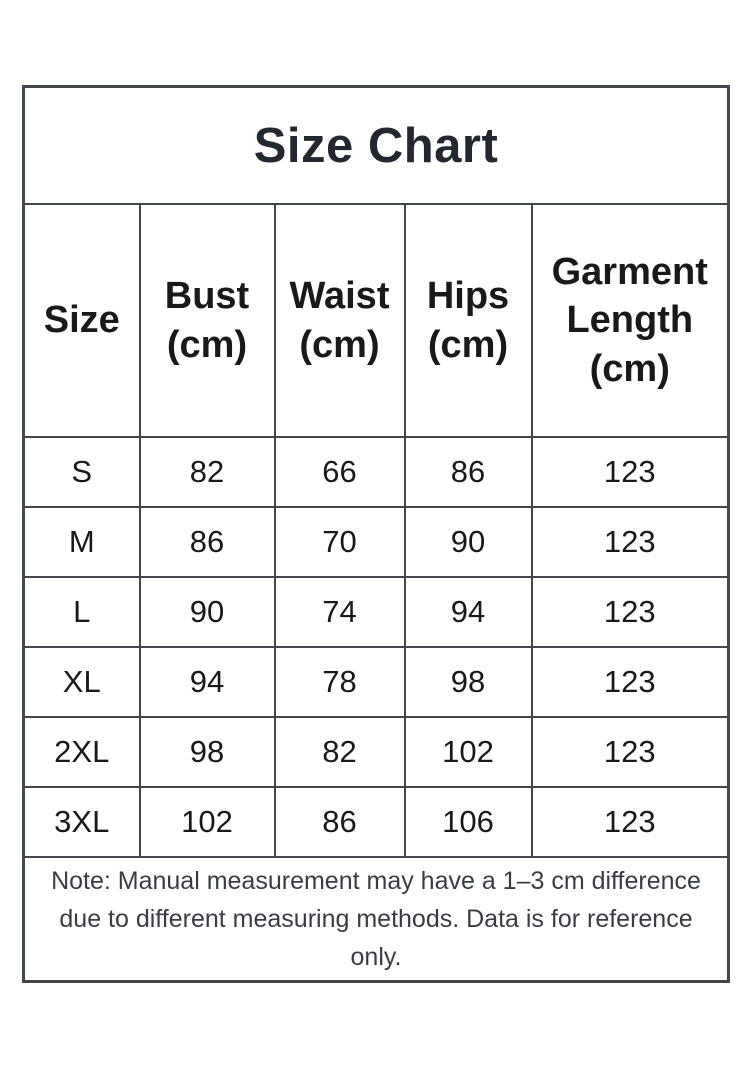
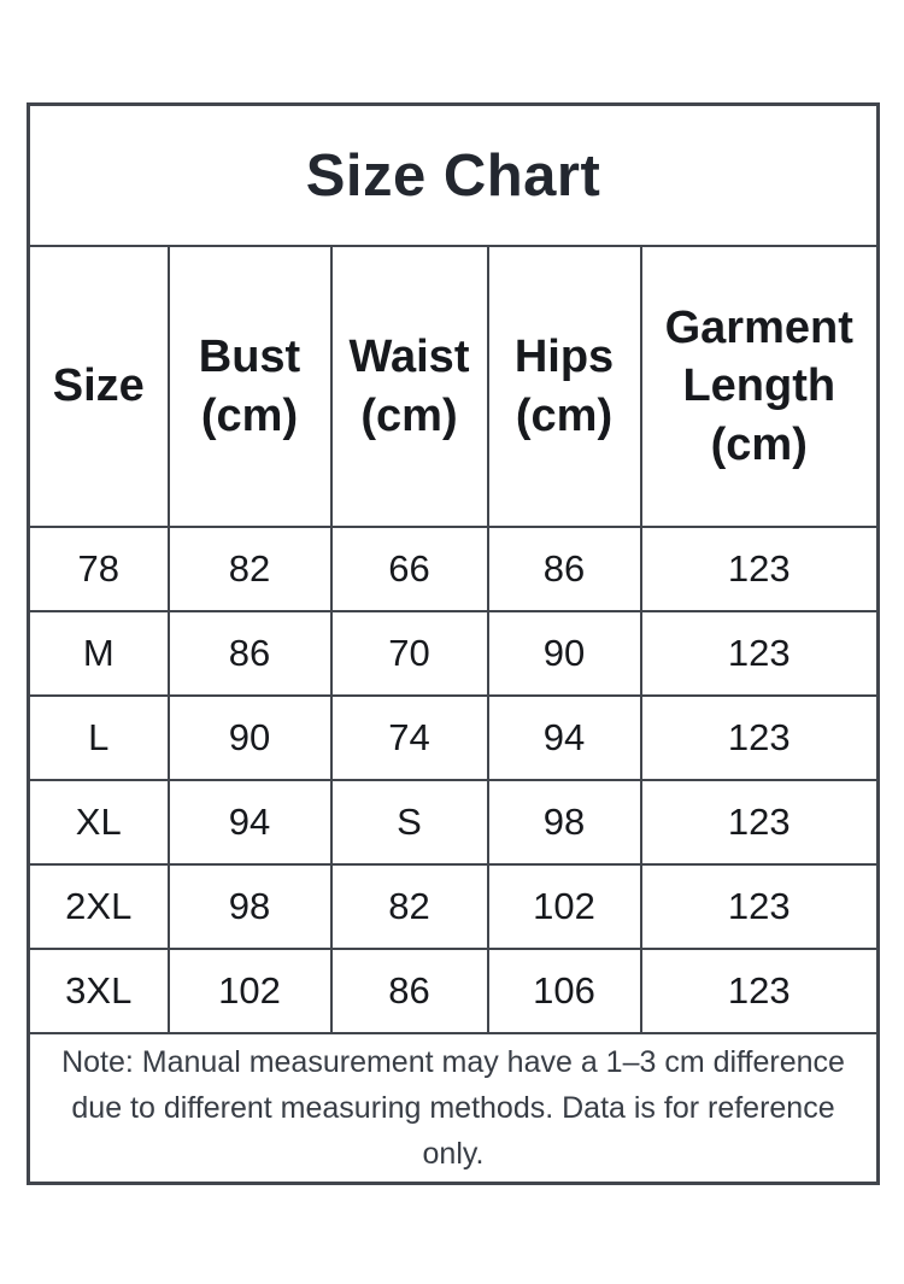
  Size Chart
  Size	Bust (cm)	Waist (cm)	Hips (cm)	Garment Length (cm)
- S	82	66	86	123
+ 78	82	66	86	123
  M	86	70	90	123
  L	90	74	94	123
- XL	94	78	98	123
+ XL	94	S	98	123
  2XL	98	82	102	123
  3XL	102	86	106	123
  Note: Manual measurement may have a 1–3 cm difference due to different measuring methods. Data is for reference only.
